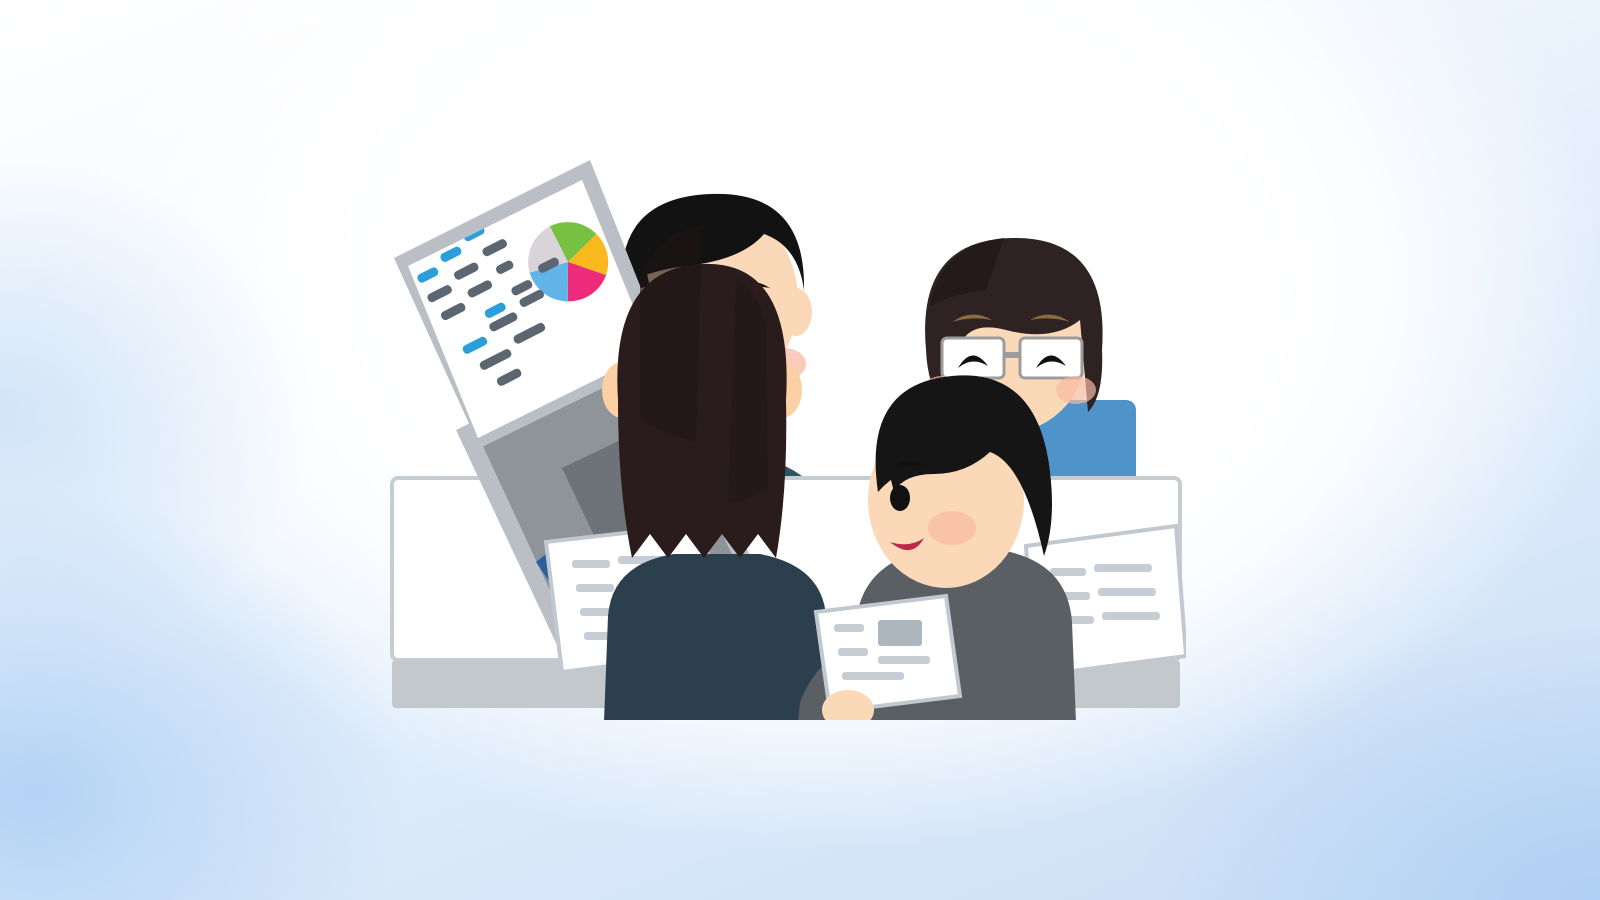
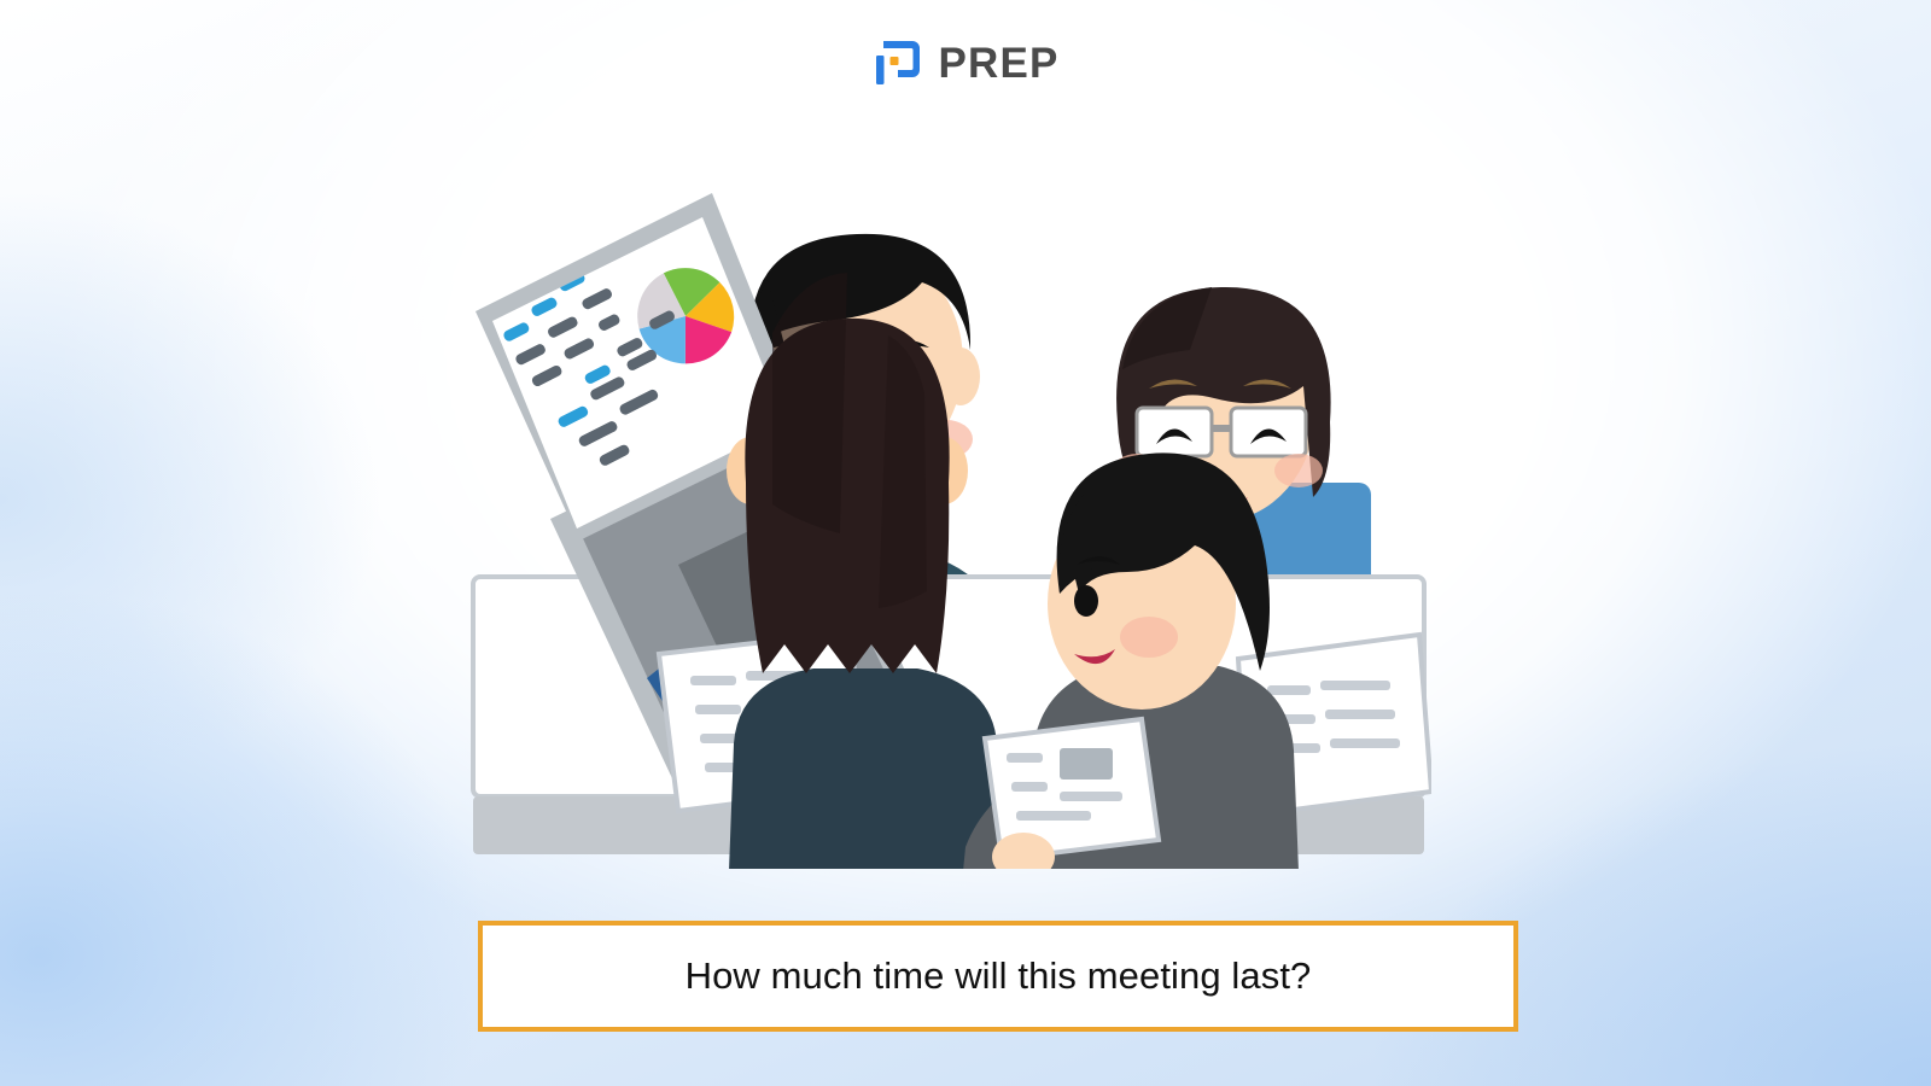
+ PREP
+ How much time will this meeting last?
